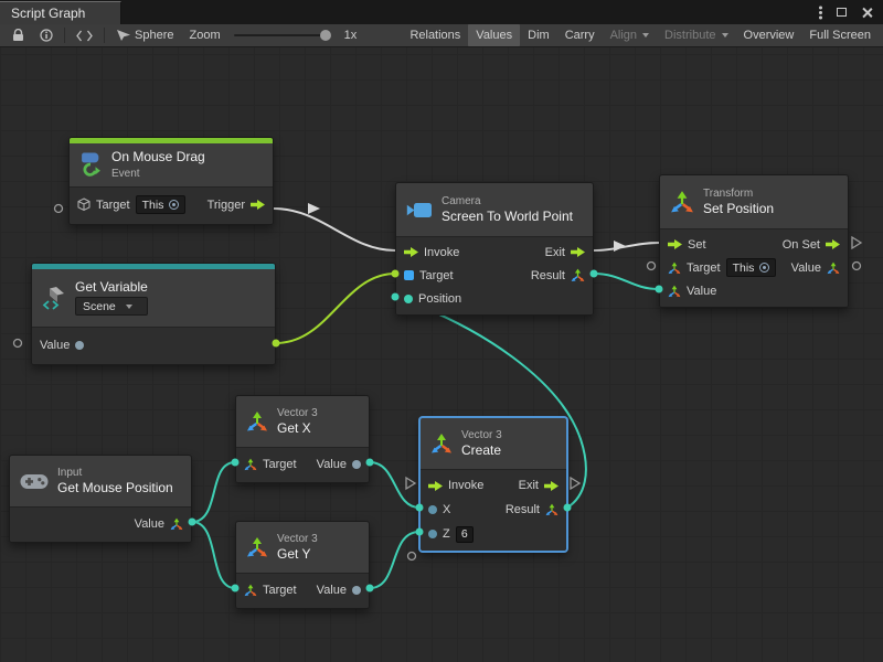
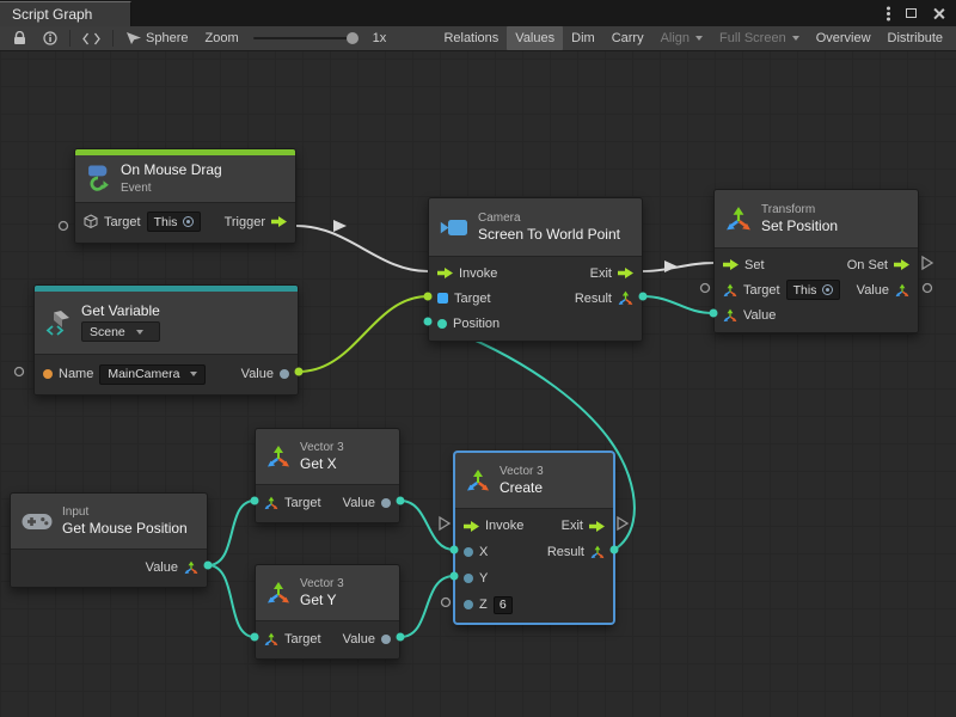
  Script Graph
  Sphere
  Zoom
  1x
  Relations
  Values
  Dim
  Carry
  Align
- Distribute
+ Full Screen
  Overview
- Full Screen
+ Distribute
  On Mouse Drag
  Event
  Target
  This
  Trigger
  Get Variable
  Scene
+ Name
+ MainCamera
  Value
  Camera
  Screen To World Point
  Invoke
  Exit
  Target
  Result
  Position
  Transform
  Set Position
  Set
  On Set
  Target
  This
  Value
  Value
  Vector 3
  Get X
  Target
  Value
  Vector 3
  Get Y
  Target
  Value
  Input
  Get Mouse Position
  Value
  Vector 3
  Create
  Invoke
  Exit
  X
  Result
+ Y
  Z
  6
